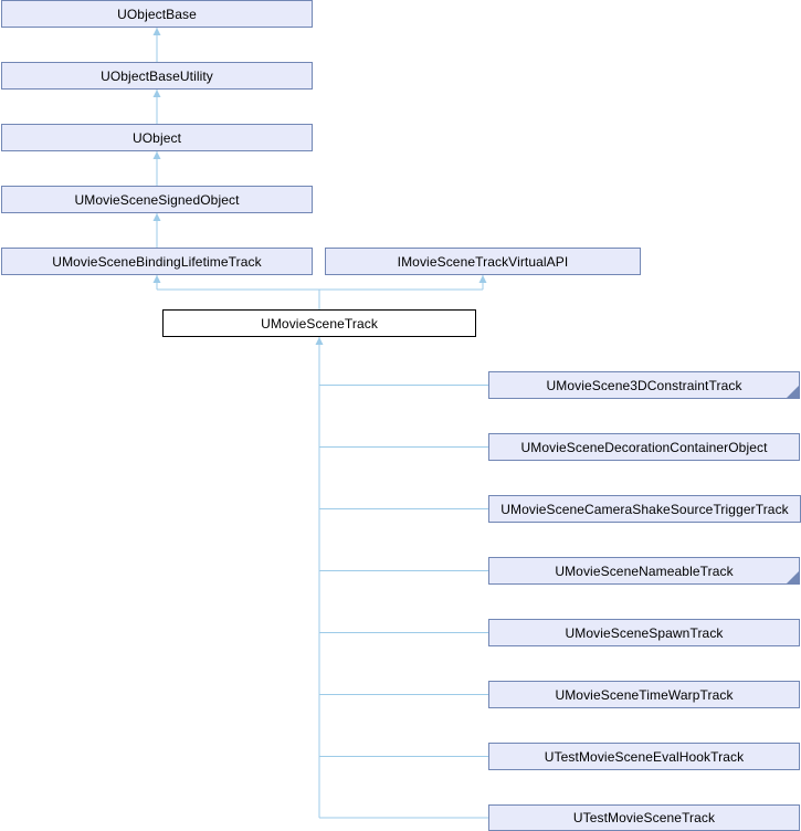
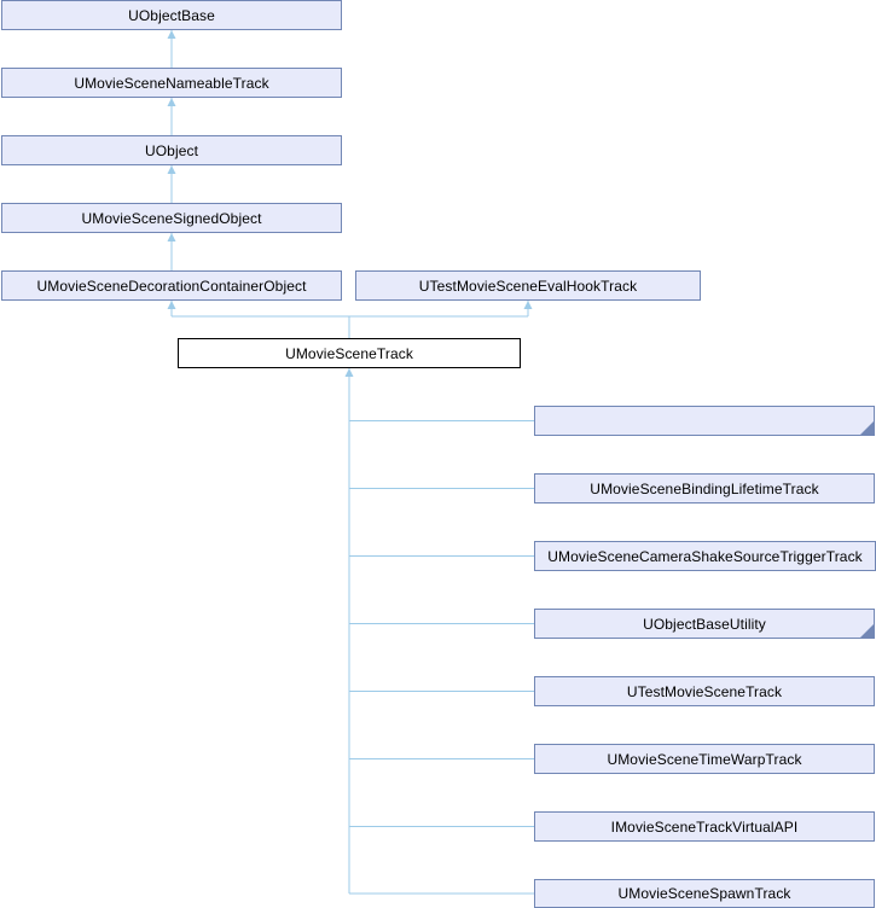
  UObjectBase
- UObjectBaseUtility
+ UMovieSceneNameableTrack
  UObject
  UMovieSceneSignedObject
- UMovieSceneBindingLifetimeTrack
+ UMovieSceneDecorationContainerObject
- IMovieSceneTrackVirtualAPI
+ UTestMovieSceneEvalHookTrack
  UMovieSceneTrack
- UMovieScene3DConstraintTrack
- UMovieSceneDecorationContainerObject
+ UMovieSceneBindingLifetimeTrack
  UMovieSceneCameraShakeSourceTriggerTrack
- UMovieSceneNameableTrack
+ UObjectBaseUtility
- UMovieSceneSpawnTrack
+ UTestMovieSceneTrack
  UMovieSceneTimeWarpTrack
- UTestMovieSceneEvalHookTrack
+ IMovieSceneTrackVirtualAPI
- UTestMovieSceneTrack
+ UMovieSceneSpawnTrack
